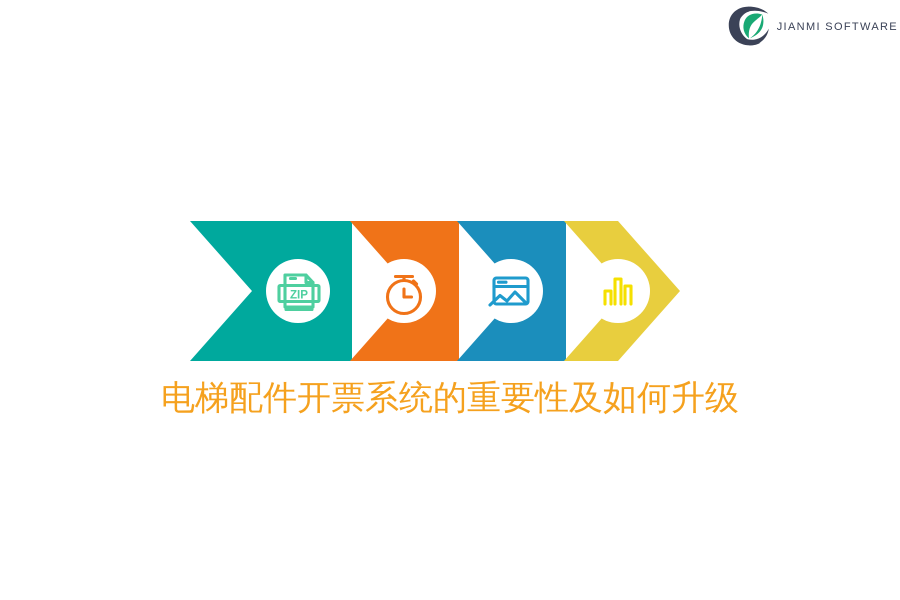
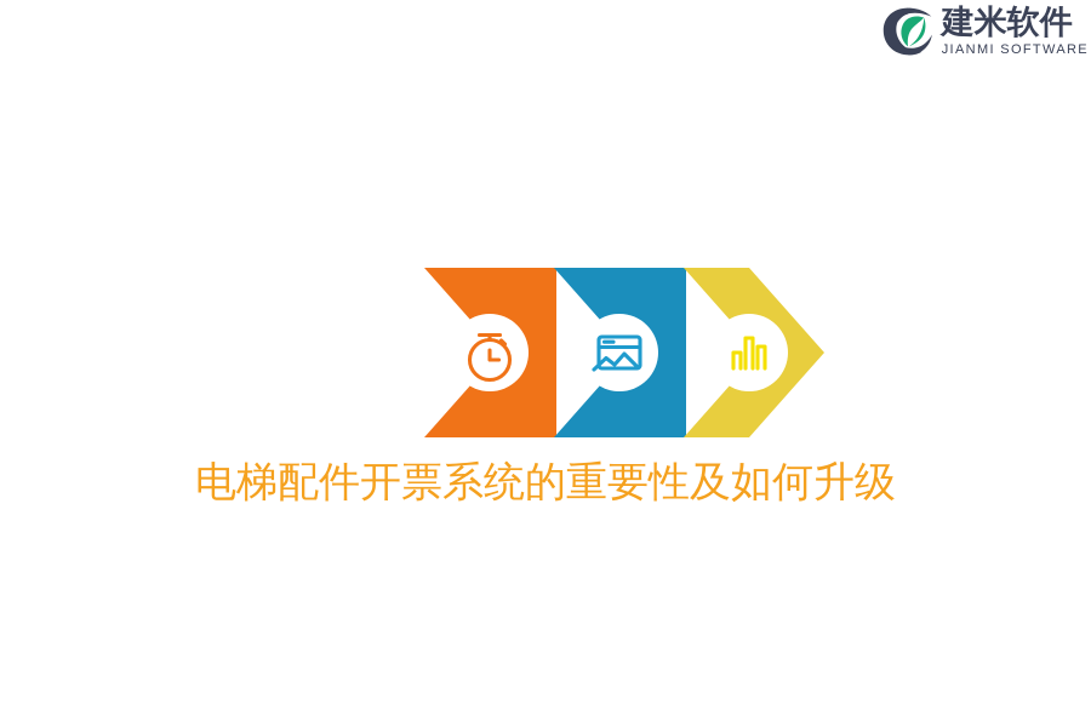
+ 建米软件
  JIANMI SOFTWARE
- ZIP
  电梯配件开票系统的重要性及如何升级
